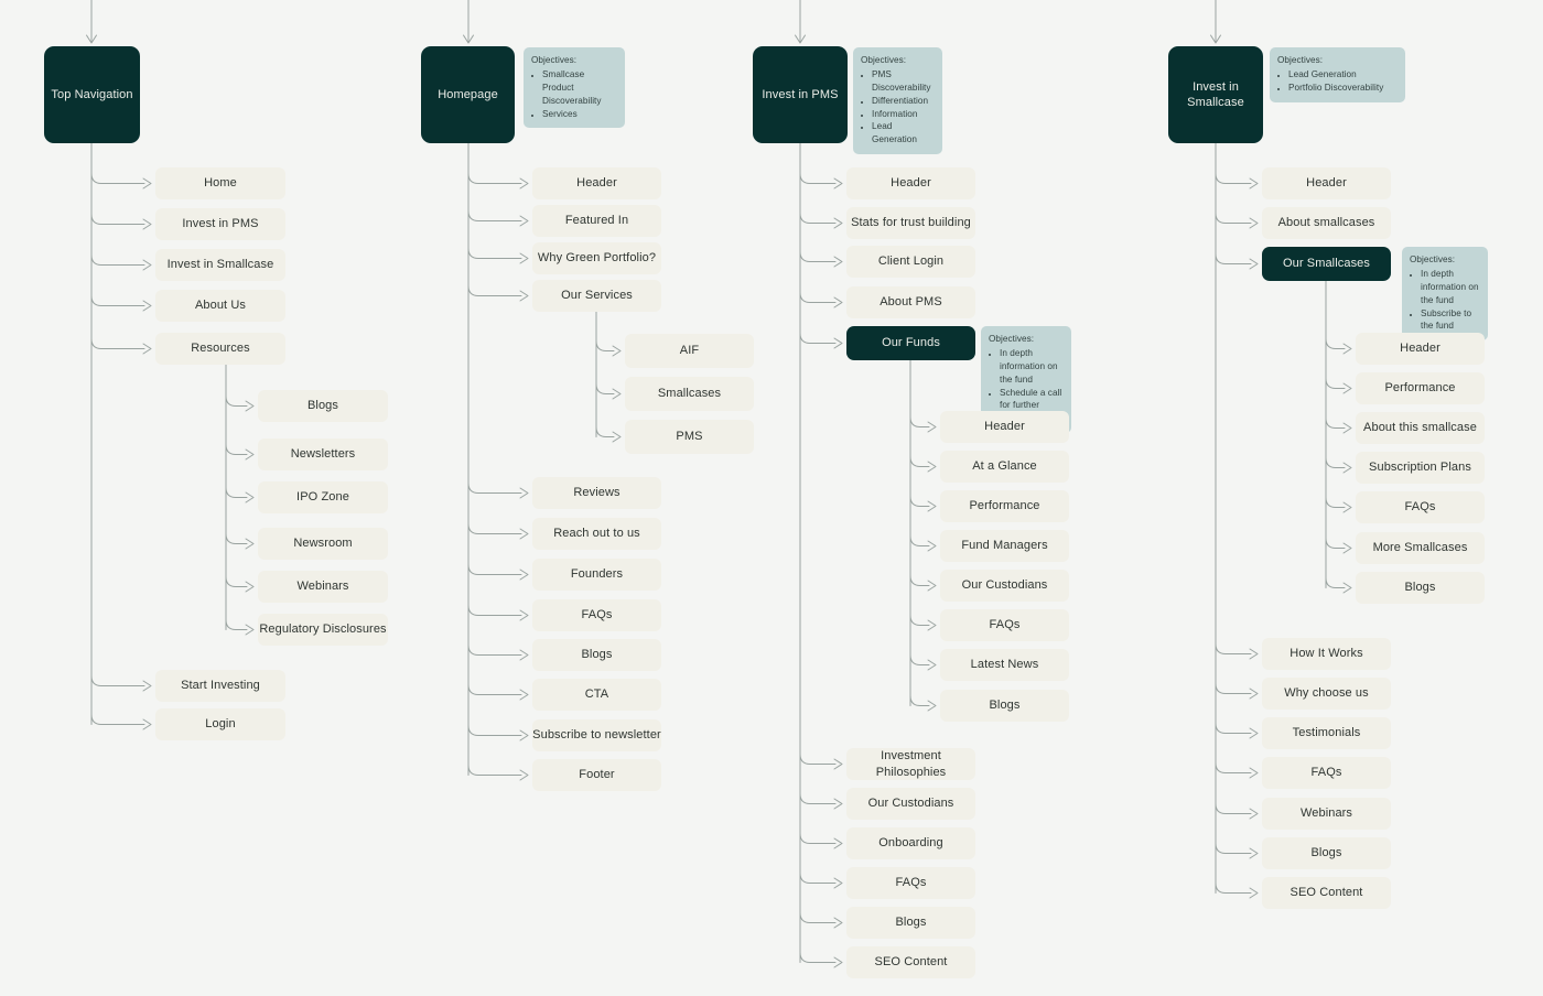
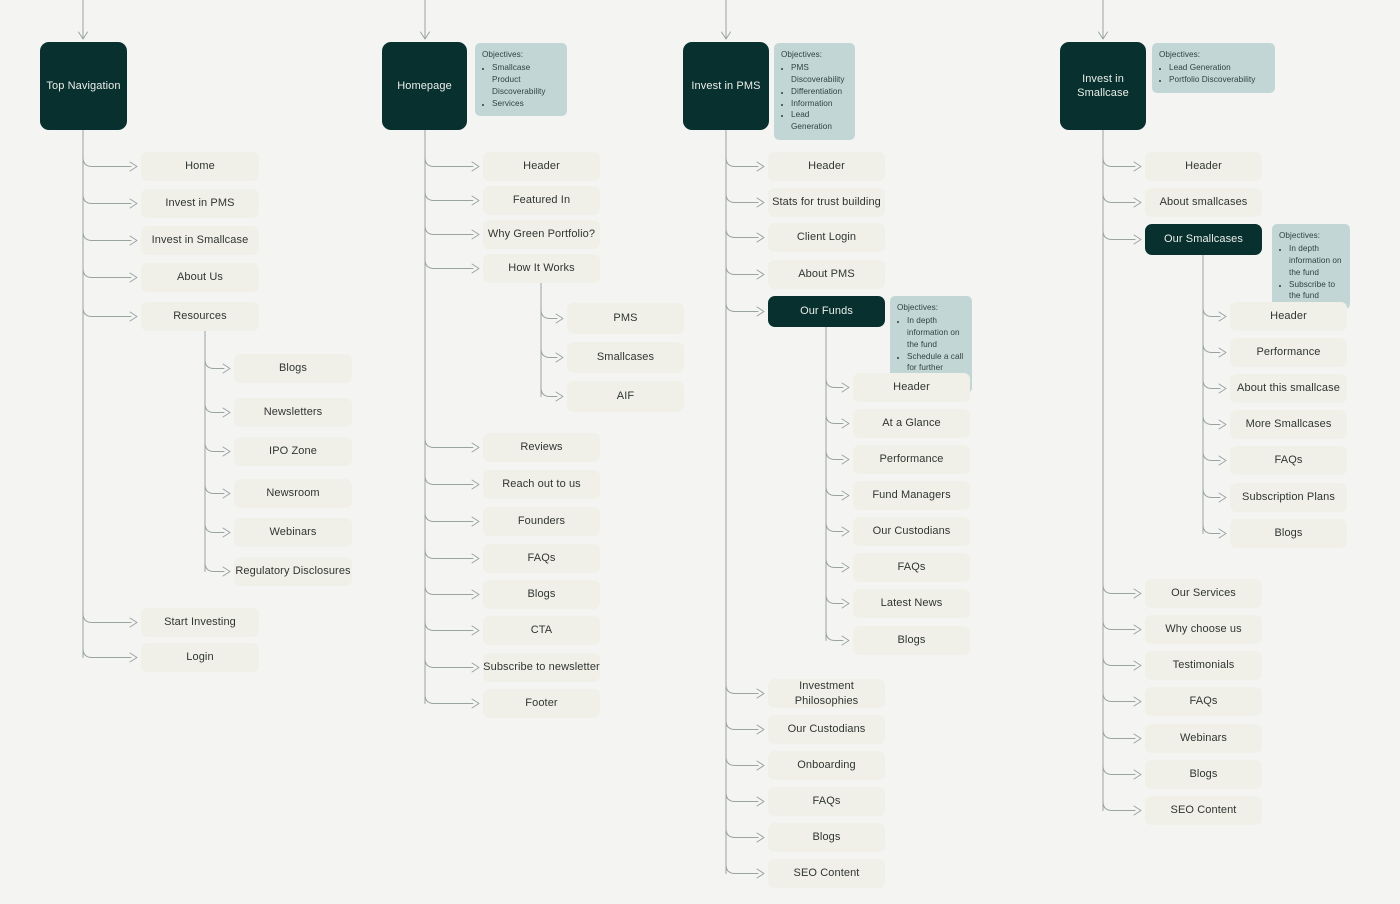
  Top Navigation
  Home
  Invest in PMS
  Invest in Smallcase
  About Us
  Resources
  Blogs
  Newsletters
  IPO Zone
  Newsroom
  Webinars
  Regulatory Disclosures
  Start Investing
  Login
  Homepage
  Objectives:
  Smallcase Product Discoverability
  Services
  Header
  Featured In
  Why Green Portfolio?
- Our Services
+ How It Works
- AIF
+ PMS
  Smallcases
- PMS
+ AIF
  Reviews
  Reach out to us
  Founders
  FAQs
  Blogs
  CTA
  Subscribe to newsletter
  Footer
  Invest in PMS
  Objectives:
  PMS Discoverability
  Differentiation
  Information
  Lead Generation
  Header
  Stats for trust building
  Client Login
  About PMS
  Our Funds
  Objectives:
  In depth information on the fund
  Schedule a call for further
  Header
  At a Glance
  Performance
  Fund Managers
  Our Custodians
  FAQs
  Latest News
  Blogs
  Investment Philosophies
  Our Custodians
  Onboarding
  FAQs
  Blogs
  SEO Content
  Invest in Smallcase
  Objectives:
  Lead Generation
  Portfolio Discoverability
  Header
  About smallcases
  Our Smallcases
  Objectives:
  In depth information on the fund
  Subscribe to the fund
  Header
  Performance
  About this smallcase
- Subscription Plans
+ More Smallcases
  FAQs
- More Smallcases
+ Subscription Plans
  Blogs
- How It Works
+ Our Services
  Why choose us
  Testimonials
  FAQs
  Webinars
  Blogs
  SEO Content
